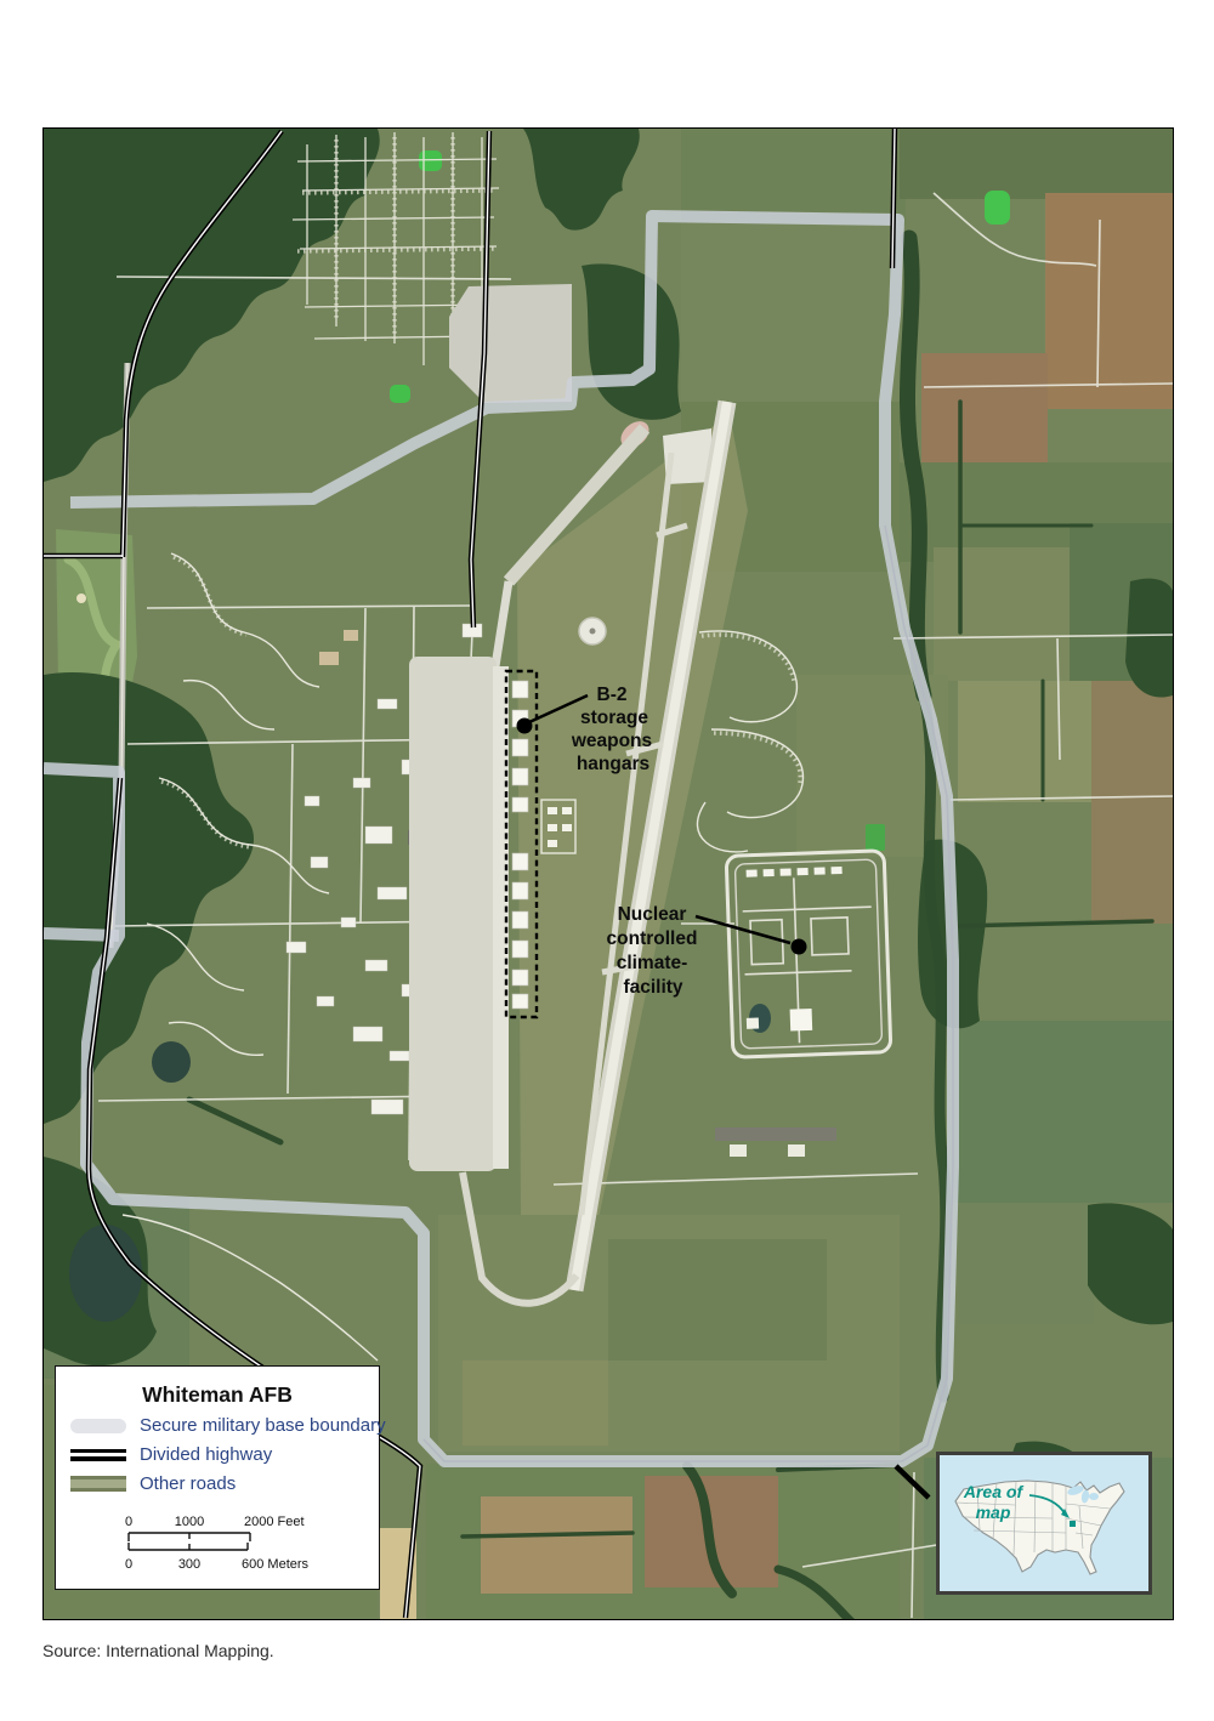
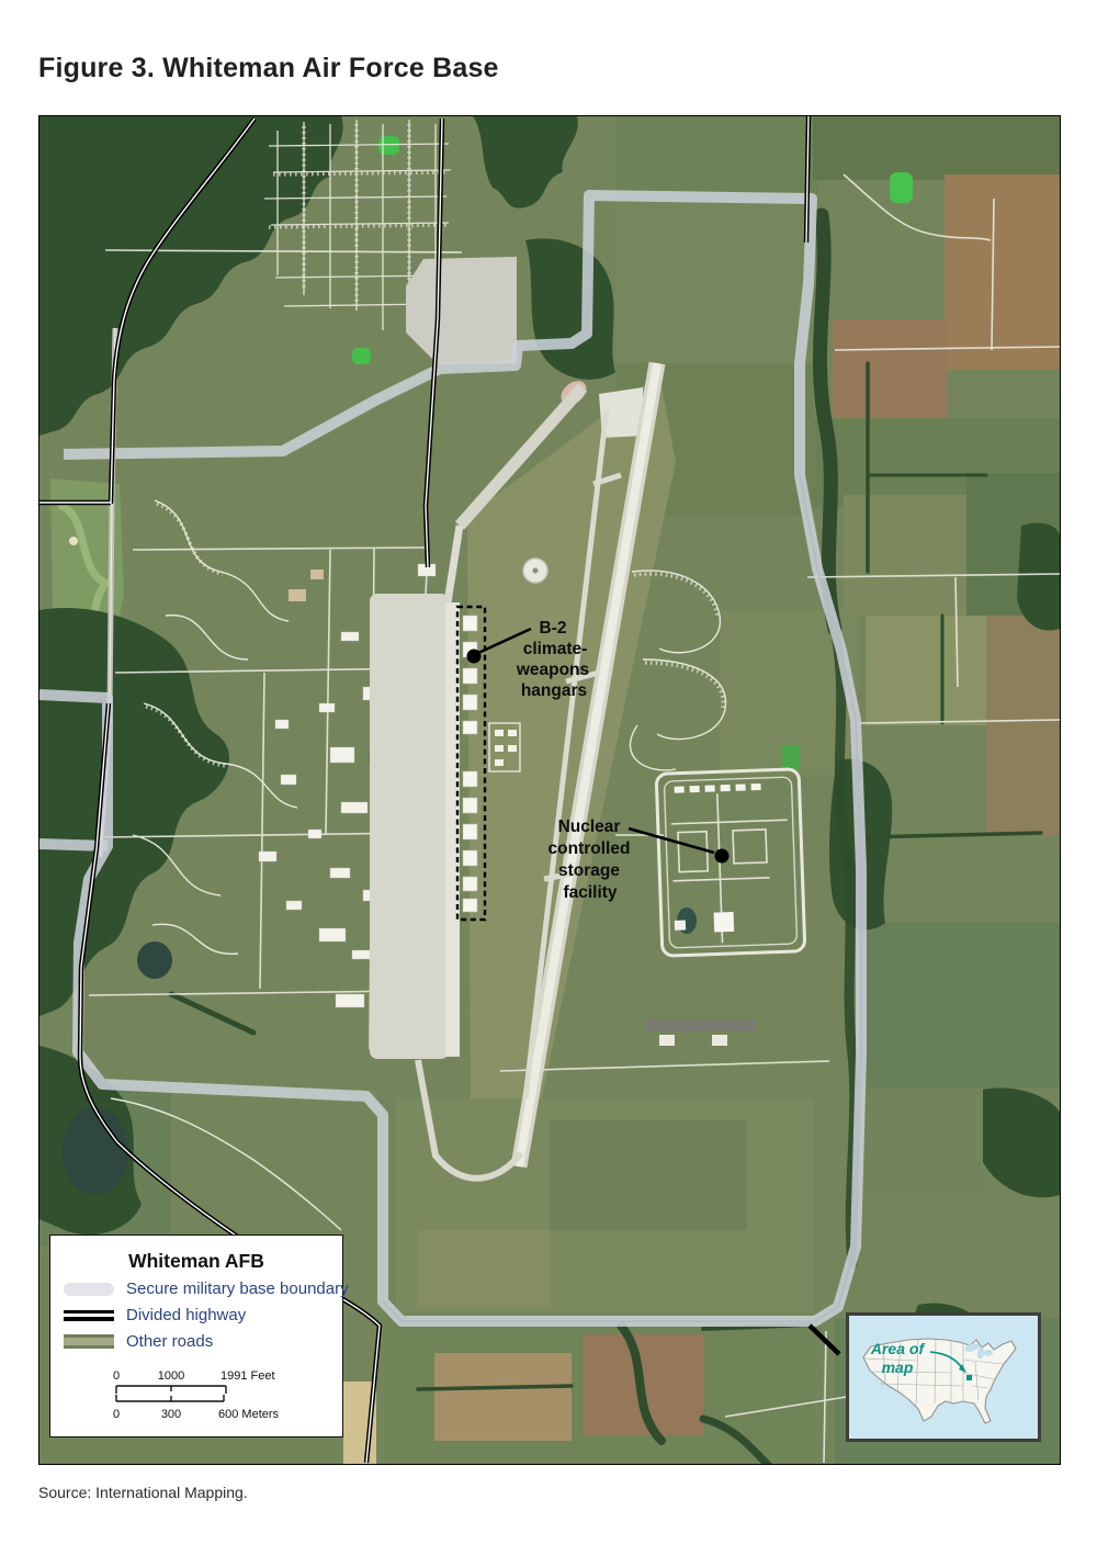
+ Figure 3. Whiteman Air Force Base
  B-2
- storage
+ climate-
  weapons
  hangars
  Nuclear
  controlled
- climate-
+ storage
  facility
  Whiteman AFB
  Secure military base boundary
  Divided highway
  Other roads
  0
  1000
- 2000 Feet
+ 1991 Feet
  0
  300
  600 Meters
  Area of
  map
  Source: International Mapping.
